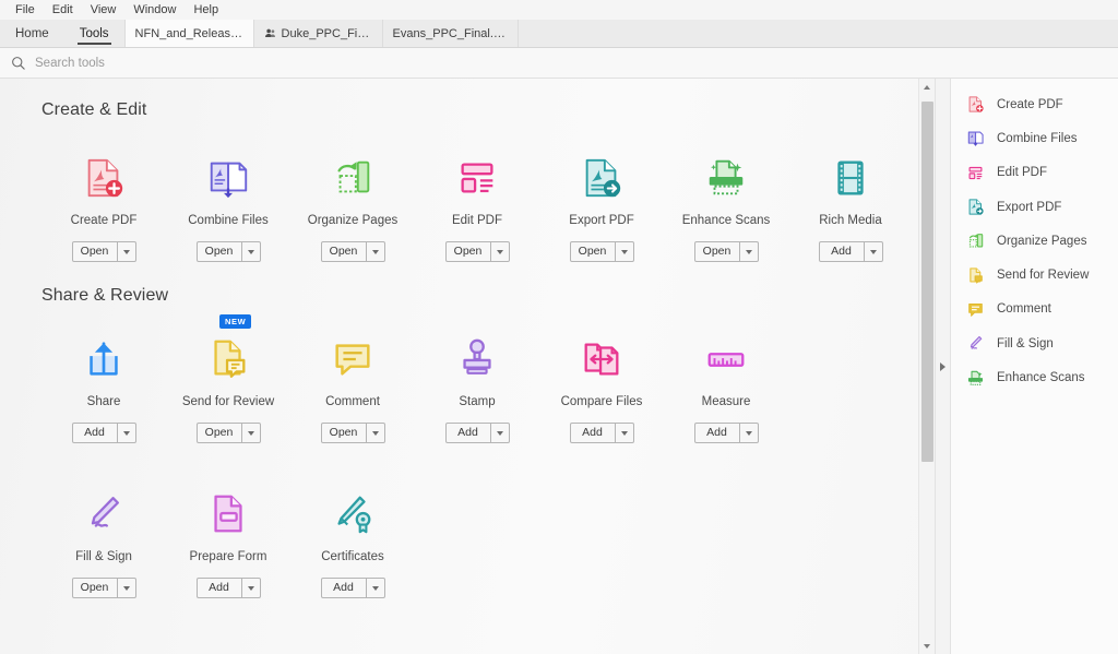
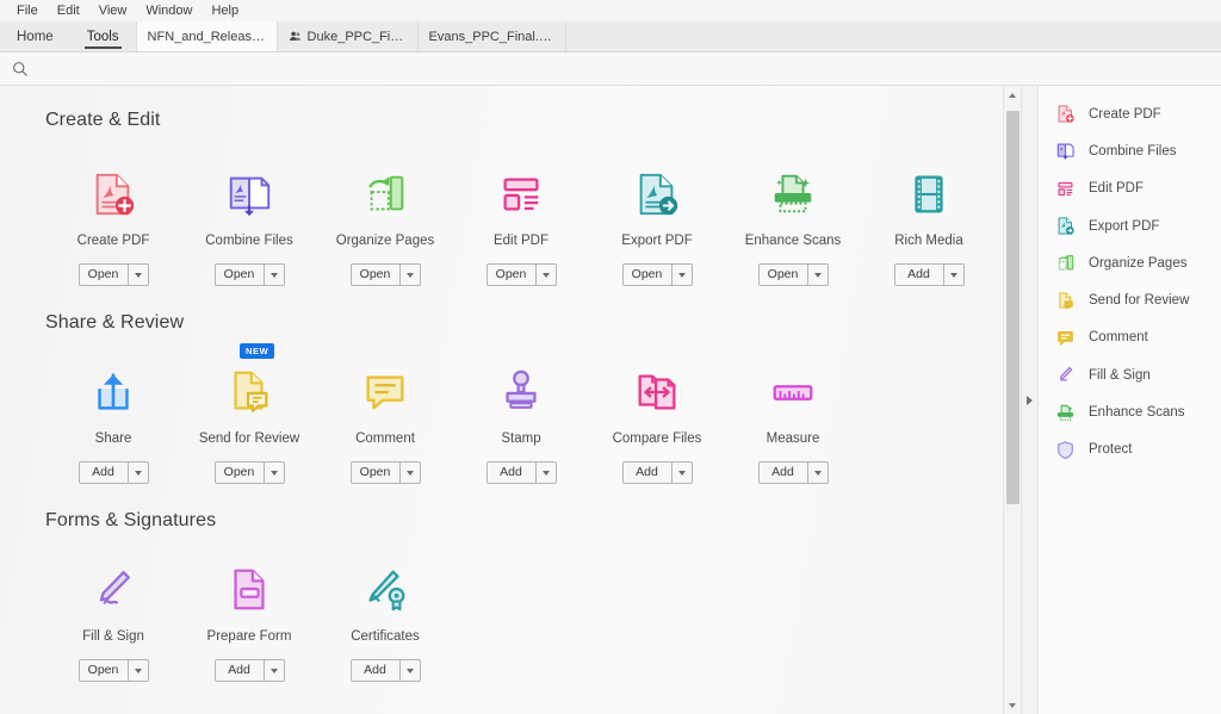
  File
  Edit
  View
  Window
  Help
  Home
  Tools
  NFN_and_ReleaseN
  Evans_PPC_Final.pd
- Search tools
  Create & Edit
  Create PDF
  Open
  Combine Files
  Open
  Organize Pages
  Open
  Edit PDF
  Open
  Export PDF
  Open
  Enhance Scans
  Open
  Rich Media
  Add
  Share & Review
  Share
  Add
  NEW
  Send for Review
  Open
  Comment
  Open
  Stamp
  Add
  Compare Files
  Add
  Measure
  Add
+ Forms & Signatures
  Fill & Sign
  Open
  Prepare Form
  Add
  Certificates
  Add
  Create PDF
  Combine Files
  Edit PDF
  Export PDF
  Organize Pages
  Send for Review
  Comment
  Fill & Sign
  Enhance Scans
+ Protect
